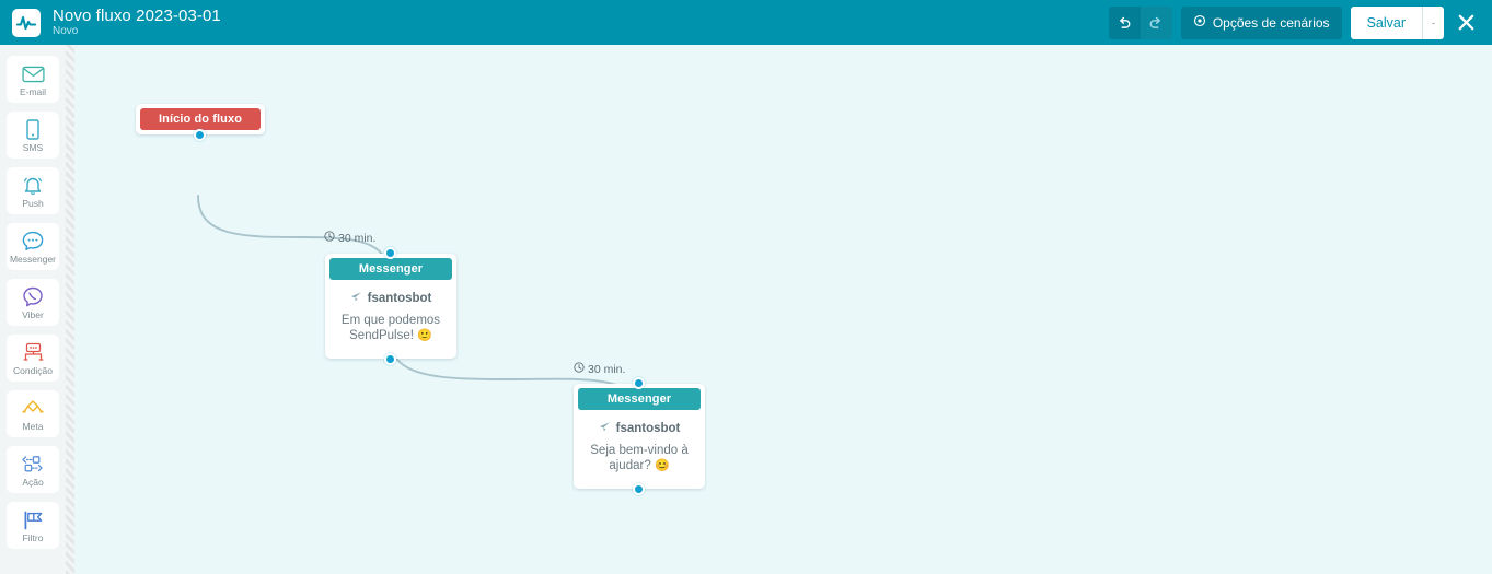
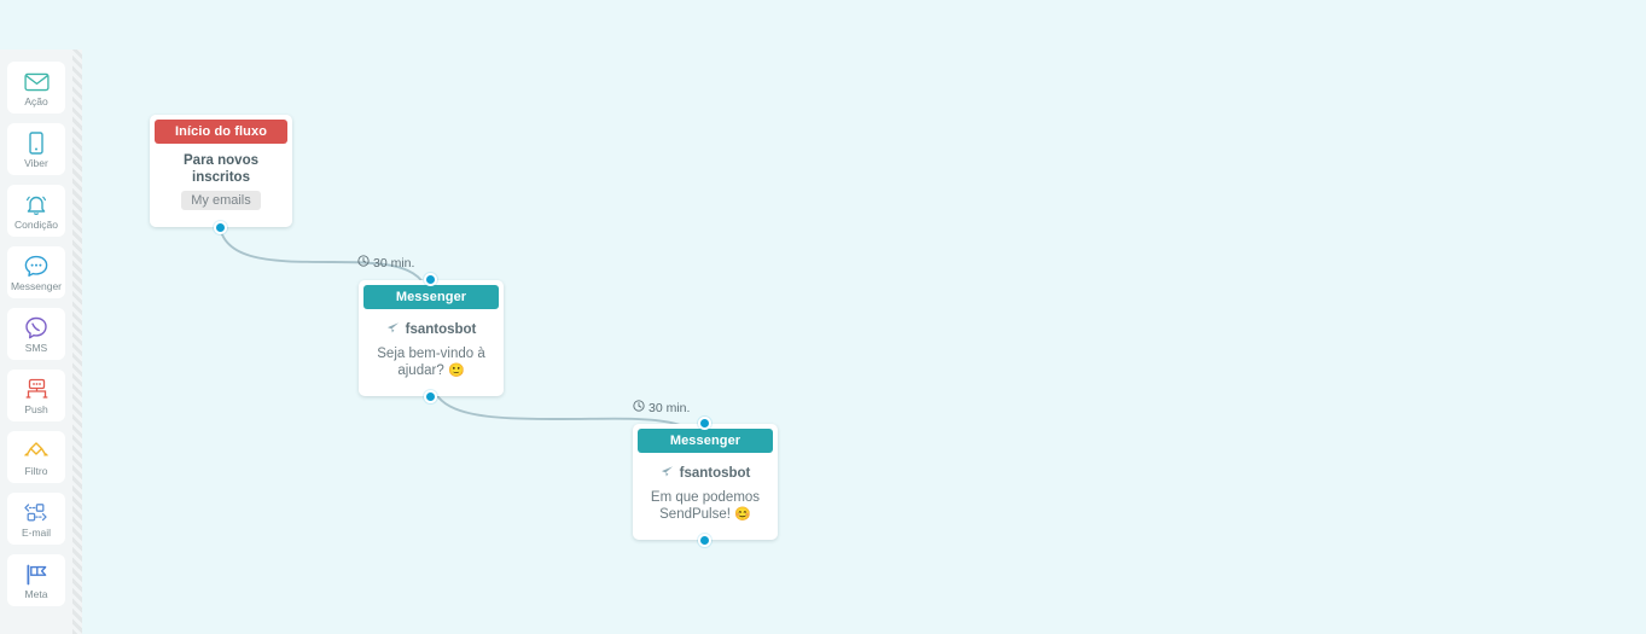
- Novo fluxo 2023-03-01
- Novo
- Opções de cenários
- Salvar
- -
- E-mail
+ Ação
- SMS
+ Viber
- Push
+ Condição
  Messenger
- Viber
+ SMS
- Condição
+ Push
- Meta
+ Filtro
- Ação
+ E-mail
- Filtro
+ Meta
  Início do fluxo
+ Para novos
+ inscritos
+ My emails
  30 min.
  Messenger
  fsantosbot
- Em que podemos
+ Seja bem-vindo à
- SendPulse! 🙂
+ ajudar? 🙂
  30 min.
  Messenger
  fsantosbot
- Seja bem-vindo à
+ Em que podemos
- ajudar? 😊
+ SendPulse! 😊
